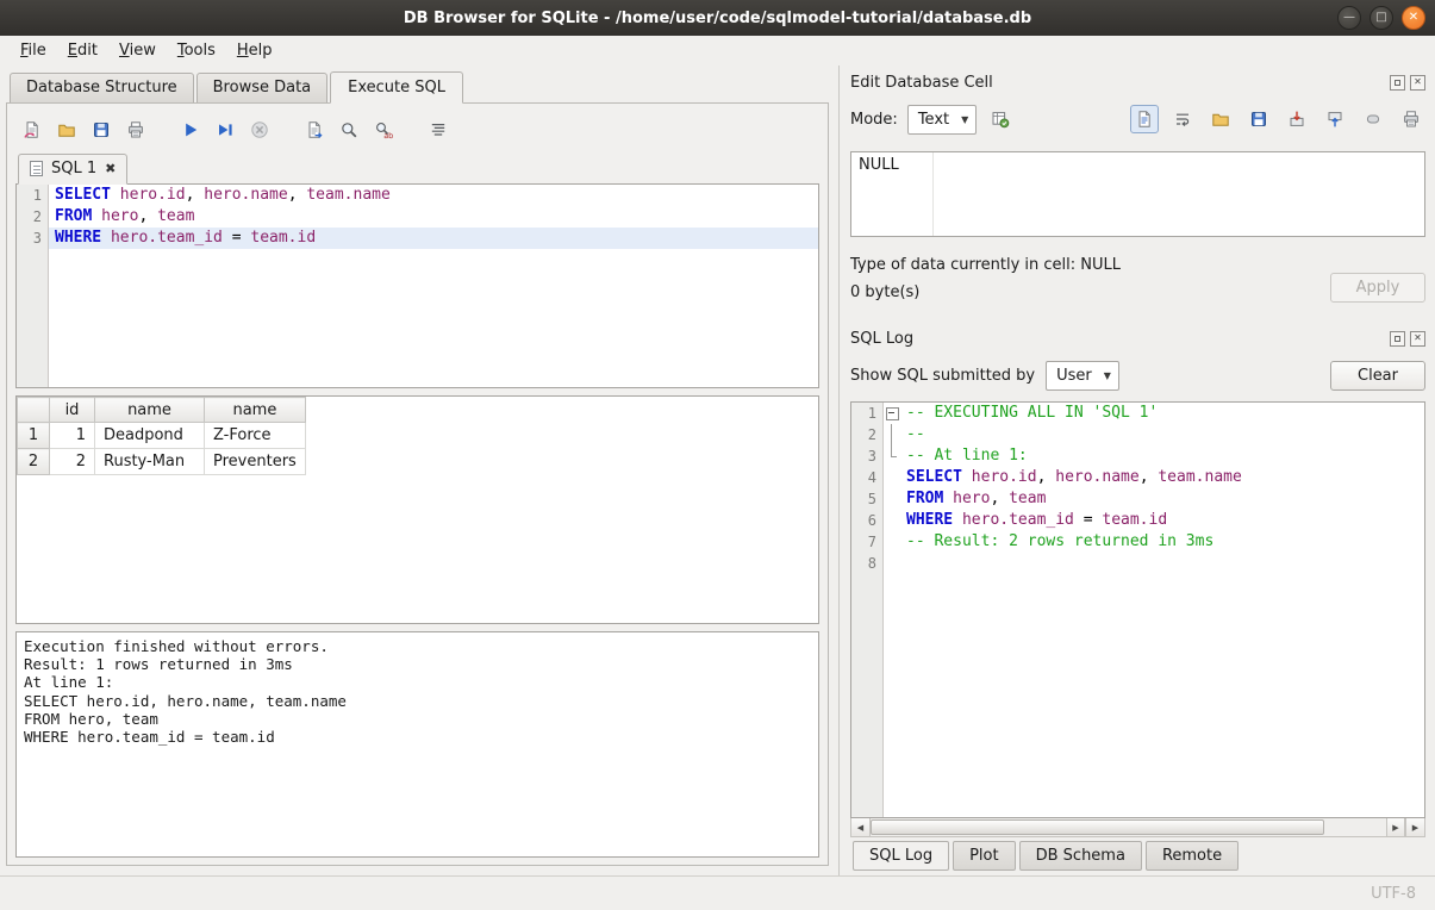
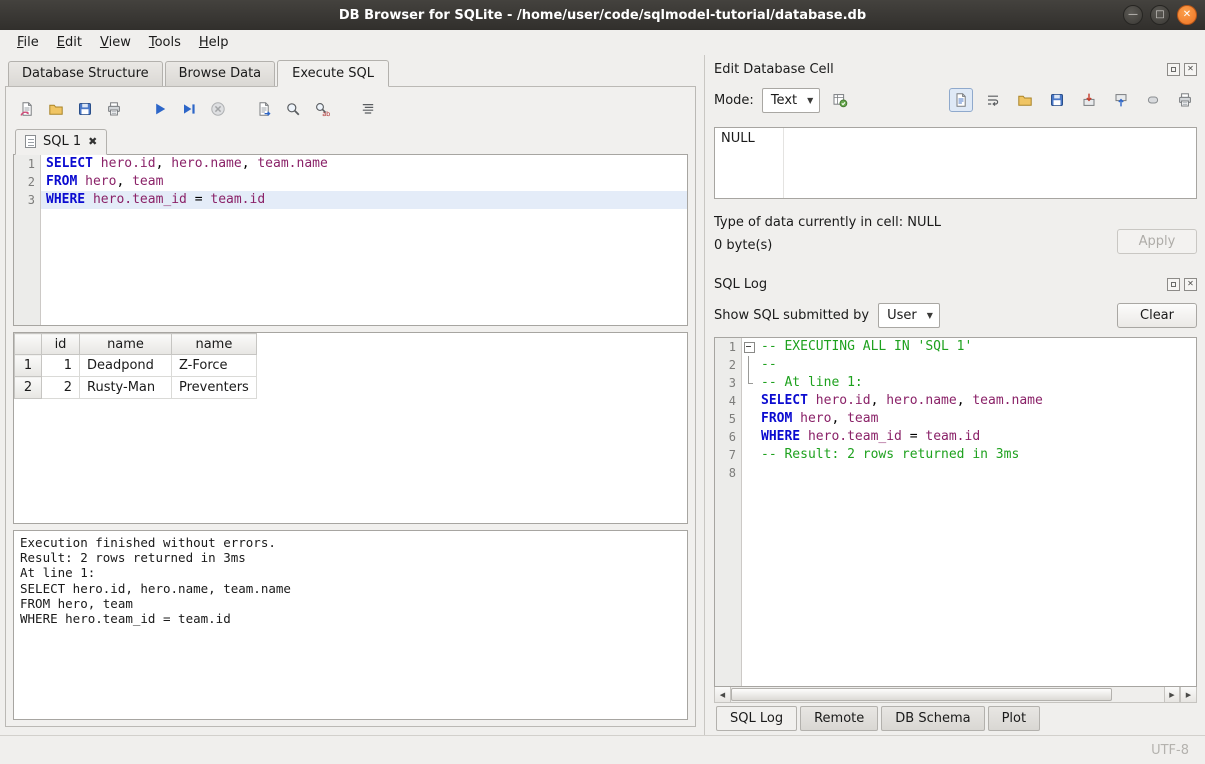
  DB Browser for SQLite - /home/user/code/sqlmodel-tutorial/database.db
  —
  □
  ✕
  File
  Edit
  View
  Tools
  Help
  Database Structure
  Browse Data
  Execute SQL
  ab
  SQL 1
  ✖
  1
  SELECT hero.id, hero.name, team.name
  2
  FROM hero, team
  3
  WHERE hero.team_id = team.id
  	id	name	name
  1	1	Deadpond	Z-Force
  2	2	Rusty-Man	Preventers
  Execution finished without errors.
- Result: 1 rows returned in 3ms
+ Result: 2 rows returned in 3ms
  At line 1:
  SELECT hero.id, hero.name, team.name
  FROM hero, team
  WHERE hero.team_id = team.id
  Edit Database Cell
  ✕
  Mode:
  Text
  ▼
  NULL
  Type of data currently in cell: NULL
  0 byte(s)
  Apply
  SQL Log
  ✕
  Show SQL submitted by
  User
  ▼
  Clear
  1
  -- EXECUTING ALL IN 'SQL 1'
  2
  --
  3
  -- At line 1:
  4
  SELECT hero.id, hero.name, team.name
  5
  FROM hero, team
  6
  WHERE hero.team_id = team.id
  7
  -- Result: 2 rows returned in 3ms
  8
  ◀
  ▶
  ▶
  SQL Log
- Plot
+ Remote
  DB Schema
- Remote
+ Plot
  UTF-8
